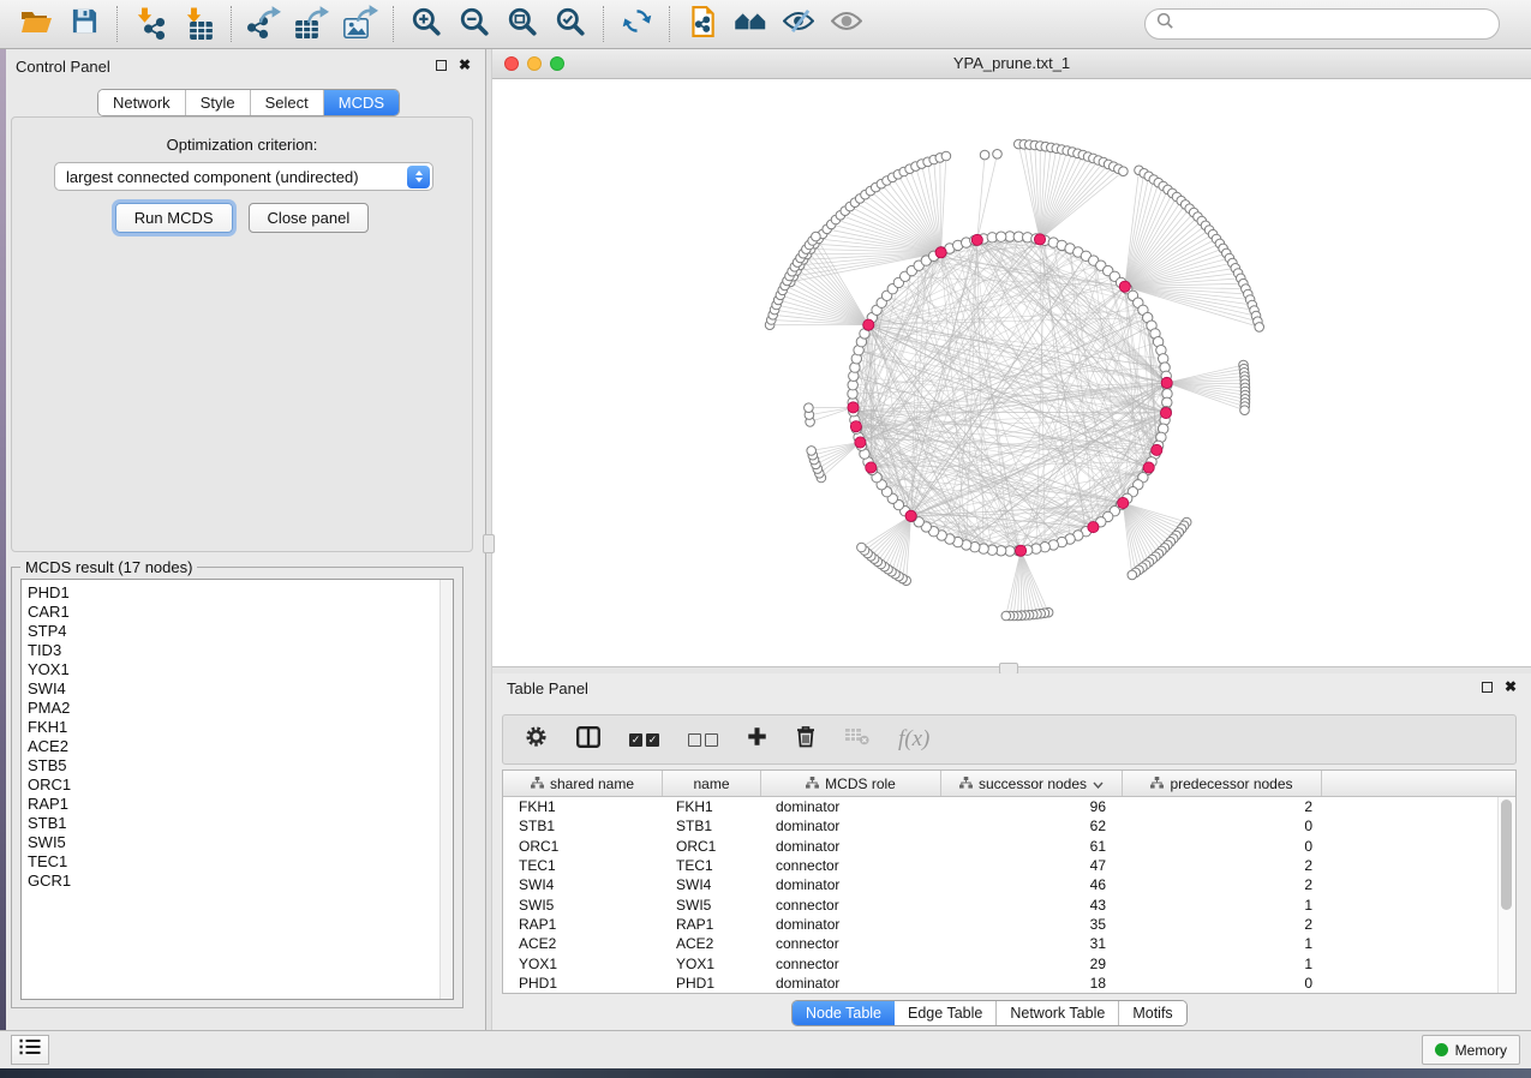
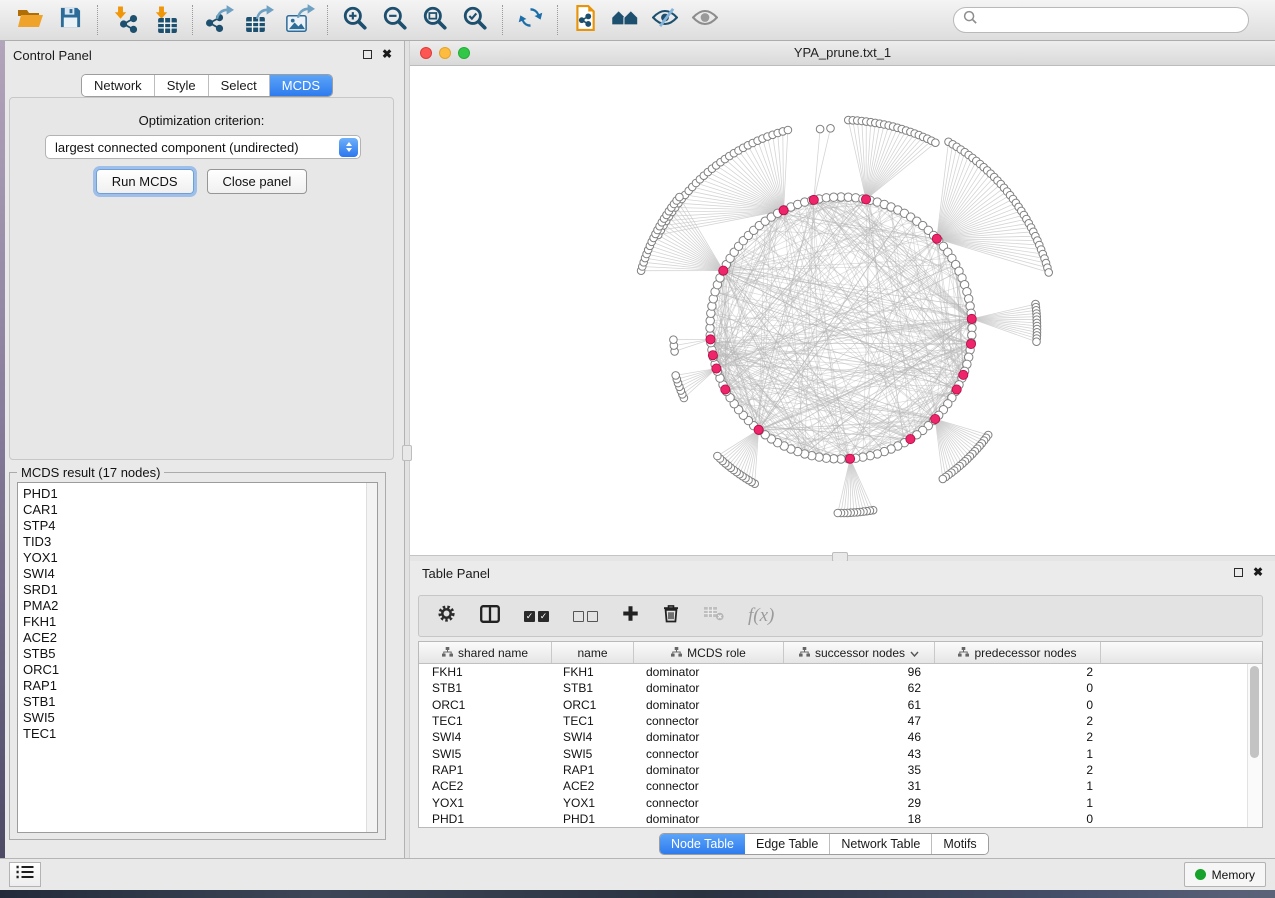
  Control Panel
  ✖
  Network
  Style
  Select
  MCDS
  Optimization criterion:
  largest connected component (undirected)
  Run MCDS
  Close panel
  MCDS result (17 nodes)
  PHD1
  CAR1
  STP4
  TID3
  YOX1
  SWI4
+ SRD1
  PMA2
  FKH1
  ACE2
  STB5
  ORC1
  RAP1
  STB1
  SWI5
  TEC1
- GCR1
  YPA_prune.txt_1
  Table Panel
  ✖
  ✓
  ✓
  f(x)
  shared name
  name
  MCDS role
  successor nodes
  predecessor nodes
  FKH1
  FKH1
  dominator
  96
  2
  STB1
  STB1
  dominator
  62
  0
  ORC1
  ORC1
  dominator
  61
  0
  TEC1
  TEC1
  connector
  47
  2
  SWI4
  SWI4
  dominator
  46
  2
  SWI5
  SWI5
  connector
  43
  1
  RAP1
  RAP1
  dominator
  35
  2
  ACE2
  ACE2
  connector
  31
  1
  YOX1
  YOX1
  connector
  29
  1
  PHD1
  PHD1
  dominator
  18
  0
  Node Table
  Edge Table
  Network Table
  Motifs
  Memory
